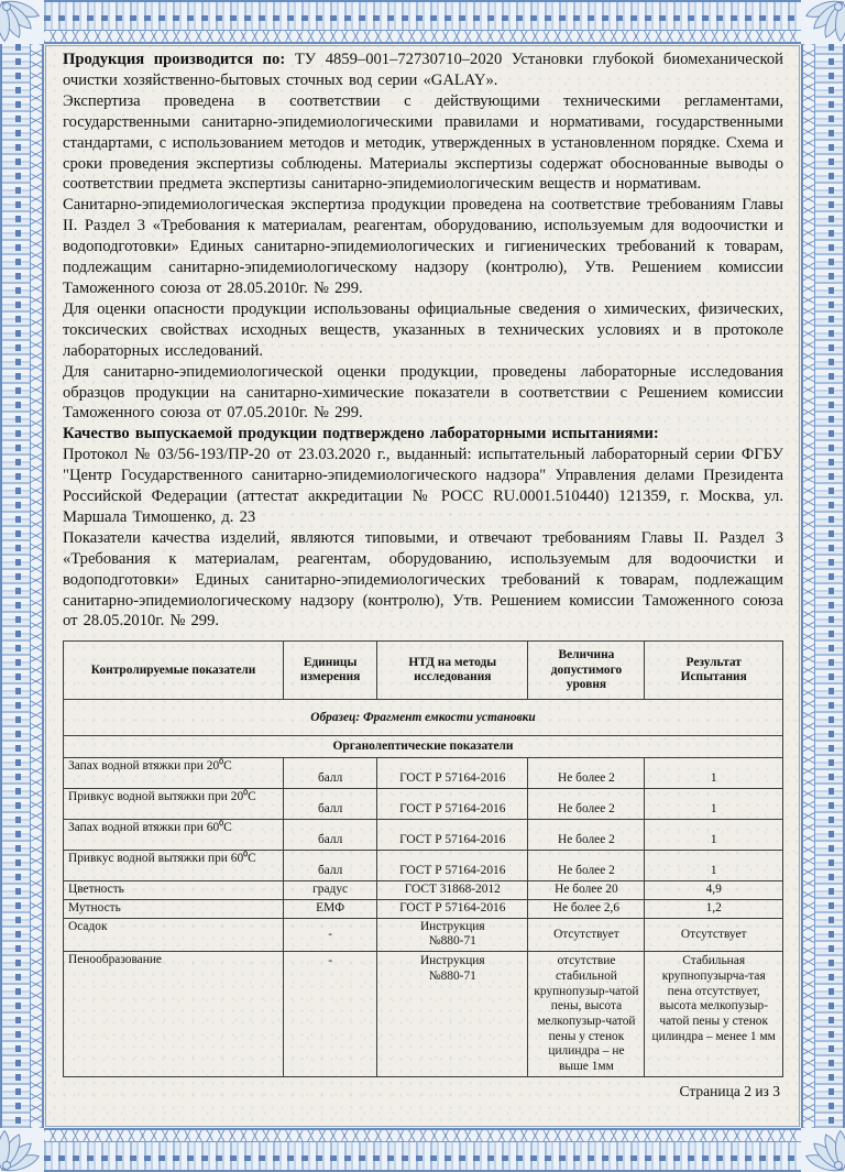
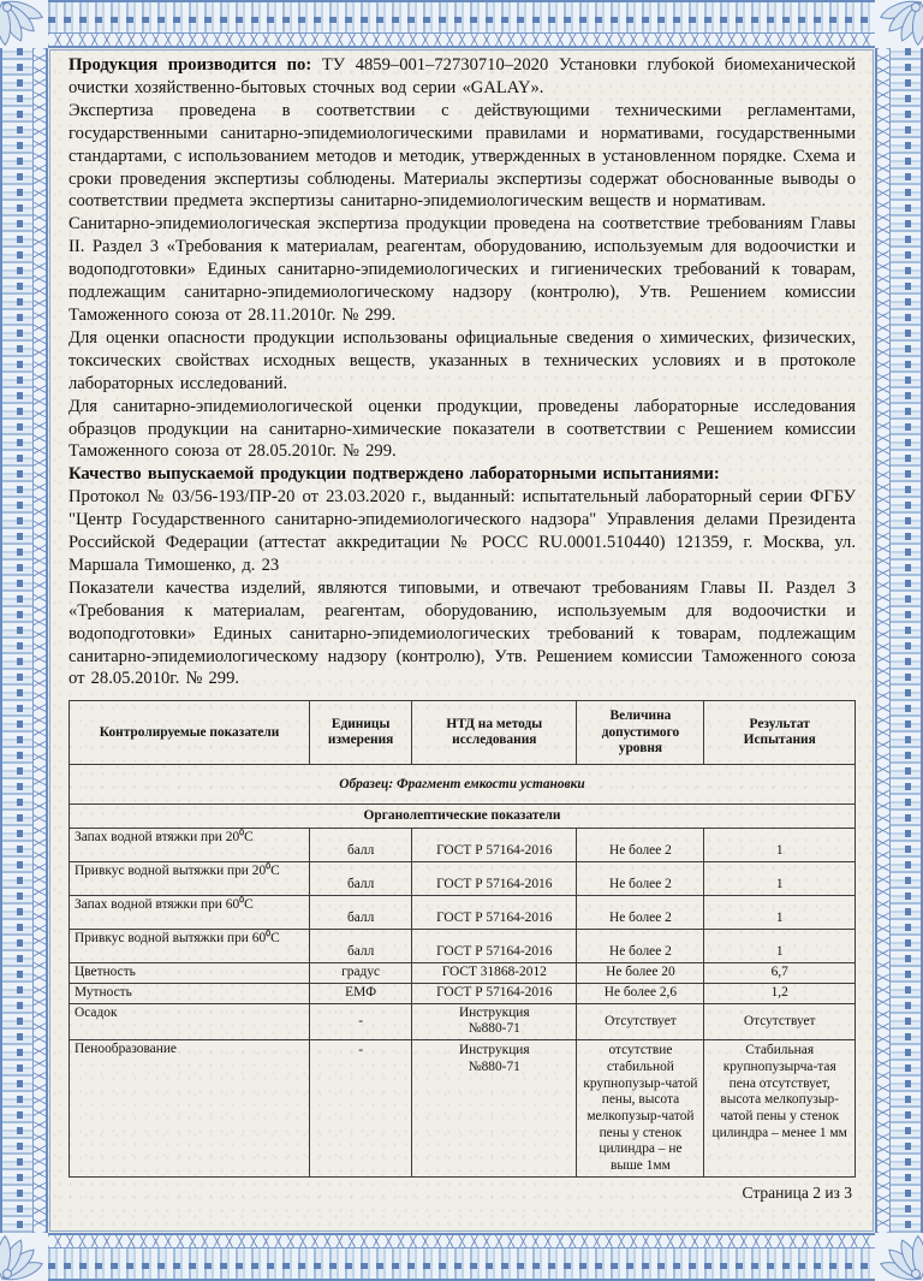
  Продукция производится по: ТУ 4859–001–72730710–2020 Установки глубокой биомеханической очистки хозяйственно-бытовых сточных вод серии «GALAY».
  Экспертиза проведена в соответствии с действующими техническими регламентами, государственными санитарно-эпидемиологическими правилами и нормативами, государственными стандартами, с использованием методов и методик, утвержденных в установленном порядке. Схема и сроки проведения экспертизы соблюдены. Материалы экспертизы содержат обоснованные выводы о соответствии предмета экспертизы санитарно-эпидемиологическим веществ и нормативам.
- Санитарно-эпидемиологическая экспертиза продукции проведена на соответствие требованиям Главы II. Раздел 3 «Требования к материалам, реагентам, оборудованию, используемым для водоочистки и водоподготовки» Единых санитарно-эпидемиологических и гигиенических требований к товарам, подлежащим санитарно-эпидемиологическому надзору (контролю), Утв. Решением комиссии Таможенного союза от 28.05.2010г. № 299.
+ Санитарно-эпидемиологическая экспертиза продукции проведена на соответствие требованиям Главы II. Раздел 3 «Требования к материалам, реагентам, оборудованию, используемым для водоочистки и водоподготовки» Единых санитарно-эпидемиологических и гигиенических требований к товарам, подлежащим санитарно-эпидемиологическому надзору (контролю), Утв. Решением комиссии Таможенного союза от 28.11.2010г. № 299.
  Для оценки опасности продукции использованы официальные сведения о химических, физических, токсических свойствах исходных веществ, указанных в технических условиях и в протоколе лабораторных исследований.
- Для санитарно-эпидемиологической оценки продукции, проведены лабораторные исследования образцов продукции на санитарно-химические показатели в соответствии с Решением комиссии Таможенного союза от 07.05.2010г. № 299.
+ Для санитарно-эпидемиологической оценки продукции, проведены лабораторные исследования образцов продукции на санитарно-химические показатели в соответствии с Решением комиссии Таможенного союза от 28.05.2010г. № 299.
  Качество выпускаемой продукции подтверждено лабораторными испытаниями:
  Протокол № 03/56-193/ПР-20 от 23.03.2020 г., выданный: испытательный лабораторный серии ФГБУ "Центр Государственного санитарно-эпидемиологического надзора" Управления делами Президента Российской Федерации (аттестат аккредитации № РОСС RU.0001.510440) 121359, г. Москва, ул. Маршала Тимошенко, д. 23
  Показатели качества изделий, являются типовыми, и отвечают требованиям Главы II. Раздел 3 «Требования к материалам, реагентам, оборудованию, используемым для водоочистки и водоподготовки» Единых санитарно-эпидемиологических требований к товарам, подлежащим санитарно-эпидемиологическому надзору (контролю), Утв. Решением комиссии Таможенного союза от 28.05.2010г. № 299.
  Контролируемые показатели	Единицы измерения	НТД на методы исследования	Величина допустимого уровня	Результат Испытания
  Образец: Фрагмент емкости установки
  Органолептические показатели
  Запах водной втяжки при 20⁰С	балл	ГОСТ Р 57164-2016	Не более 2	1
  Привкус водной вытяжки при 20⁰С	балл	ГОСТ Р 57164-2016	Не более 2	1
  Запах водной втяжки при 60⁰С	балл	ГОСТ Р 57164-2016	Не более 2	1
  Привкус водной вытяжки при 60⁰С	балл	ГОСТ Р 57164-2016	Не более 2	1
- Цветность	градус	ГОСТ 31868-2012	Не более 20	4,9
+ Цветность	градус	ГОСТ 31868-2012	Не более 20	6,7
  Мутность	ЕМФ	ГОСТ Р 57164-2016	Не более 2,6	1,2
  Осадок	-	Инструкция №880-71	Отсутствует	Отсутствует
  Пенообразование	-	Инструкция №880-71	отсутствие стабильной крупнопузыр-чатой пены, высота мелкопузыр-чатой пены у стенок цилиндра – не выше 1мм	Стабильная крупнопузырча-тая пена отсутствует, высота мелкопузыр-чатой пены у стенок цилиндра – менее 1 мм
  Страница 2 из 3
